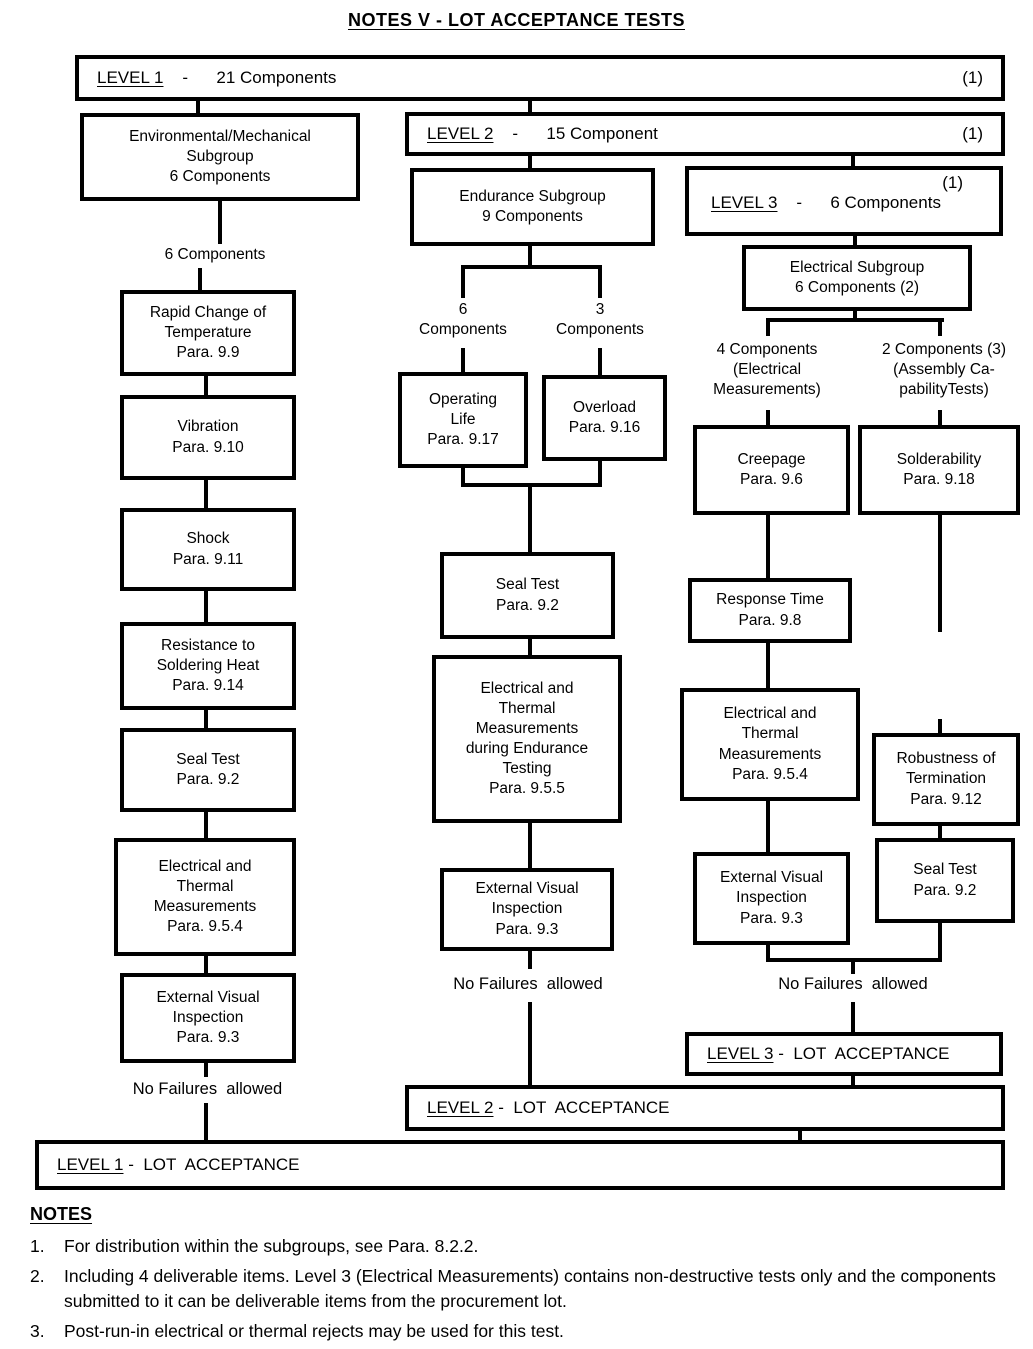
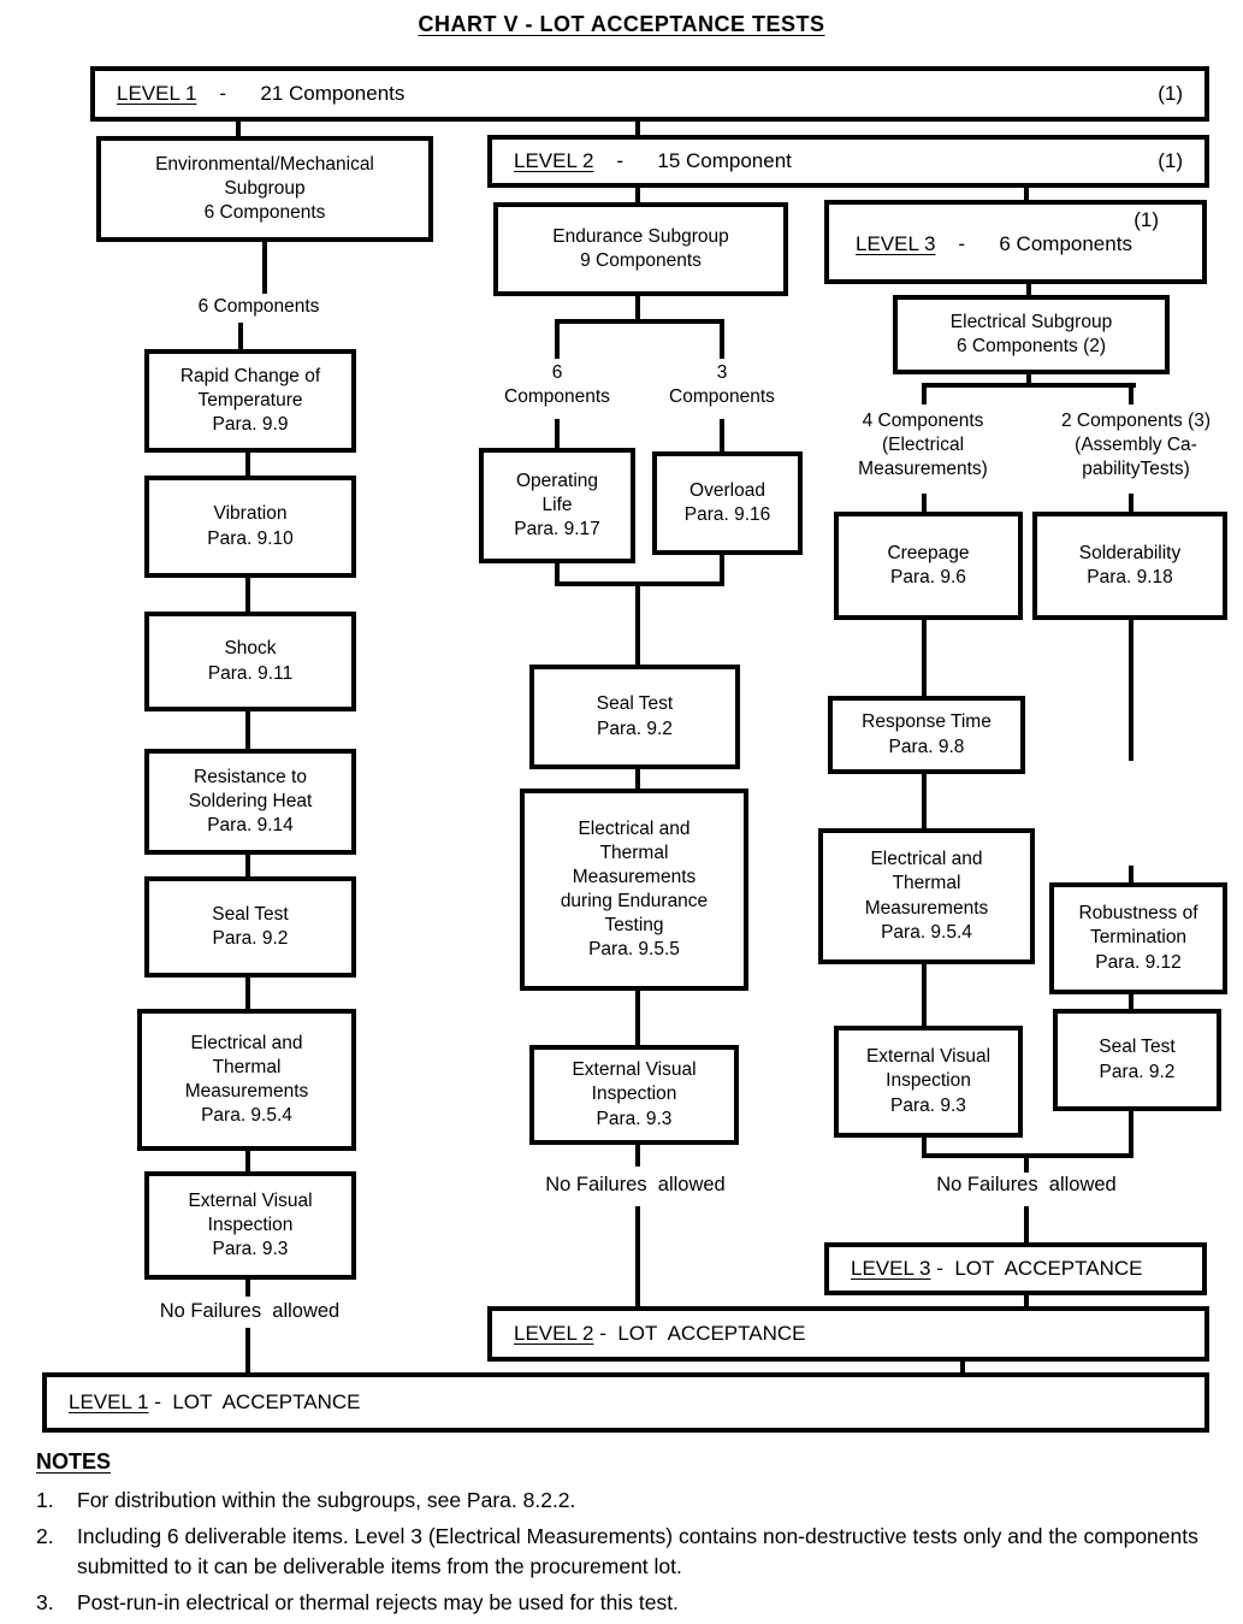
- NOTES V - LOT ACCEPTANCE TESTS
+ CHART V - LOT ACCEPTANCE TESTS
  LEVEL 1
  - 21 Components
  (1)
  Environmental/Mechanical
  Subgroup
  6 Components
  LEVEL 2
  - 15 Component
  (1)
  Endurance Subgroup
  9 Components
  (1)
  LEVEL 3
  - 6 Components
  Electrical Subgroup
  6 Components (2)
  6 Components
  Rapid Change of
  Temperature
  Para. 9.9
  Vibration
  Para. 9.10
  Shock
  Para. 9.11
  Resistance to
  Soldering Heat
  Para. 9.14
  Seal Test
  Para. 9.2
  Electrical and
  Thermal
  Measurements
  Para. 9.5.4
  External Visual
  Inspection
  Para. 9.3
  No Failures allowed
  6
  Components
  3
  Components
  Operating
  Life
  Para. 9.17
  Overload
  Para. 9.16
  Seal Test
  Para. 9.2
  Electrical and
  Thermal
  Measurements
  during Endurance
  Testing
  Para. 9.5.5
  External Visual
  Inspection
  Para. 9.3
  No Failures allowed
  4 Components
  (Electrical
  Measurements)
  2 Components (3)
  (Assembly Ca-
  pabilityTests)
  Creepage
  Para. 9.6
  Solderability
  Para. 9.18
  Response Time
  Para. 9.8
  Electrical and
  Thermal
  Measurements
  Para. 9.5.4
  External Visual
  Inspection
  Para. 9.3
  Robustness of
  Termination
  Para. 9.12
  Seal Test
  Para. 9.2
  No Failures allowed
  LEVEL 3
  - LOT ACCEPTANCE
  LEVEL 2
  - LOT ACCEPTANCE
  LEVEL 1
  - LOT ACCEPTANCE
  NOTES
  1.
  For distribution within the subgroups, see Para. 8.2.2.
  2.
- Including 4 deliverable items. Level 3 (Electrical Measurements) contains non-destructive tests only and the components submitted to it can be deliverable items from the procurement lot.
+ Including 6 deliverable items. Level 3 (Electrical Measurements) contains non-destructive tests only and the components submitted to it can be deliverable items from the procurement lot.
  3.
  Post-run-in electrical or thermal rejects may be used for this test.
